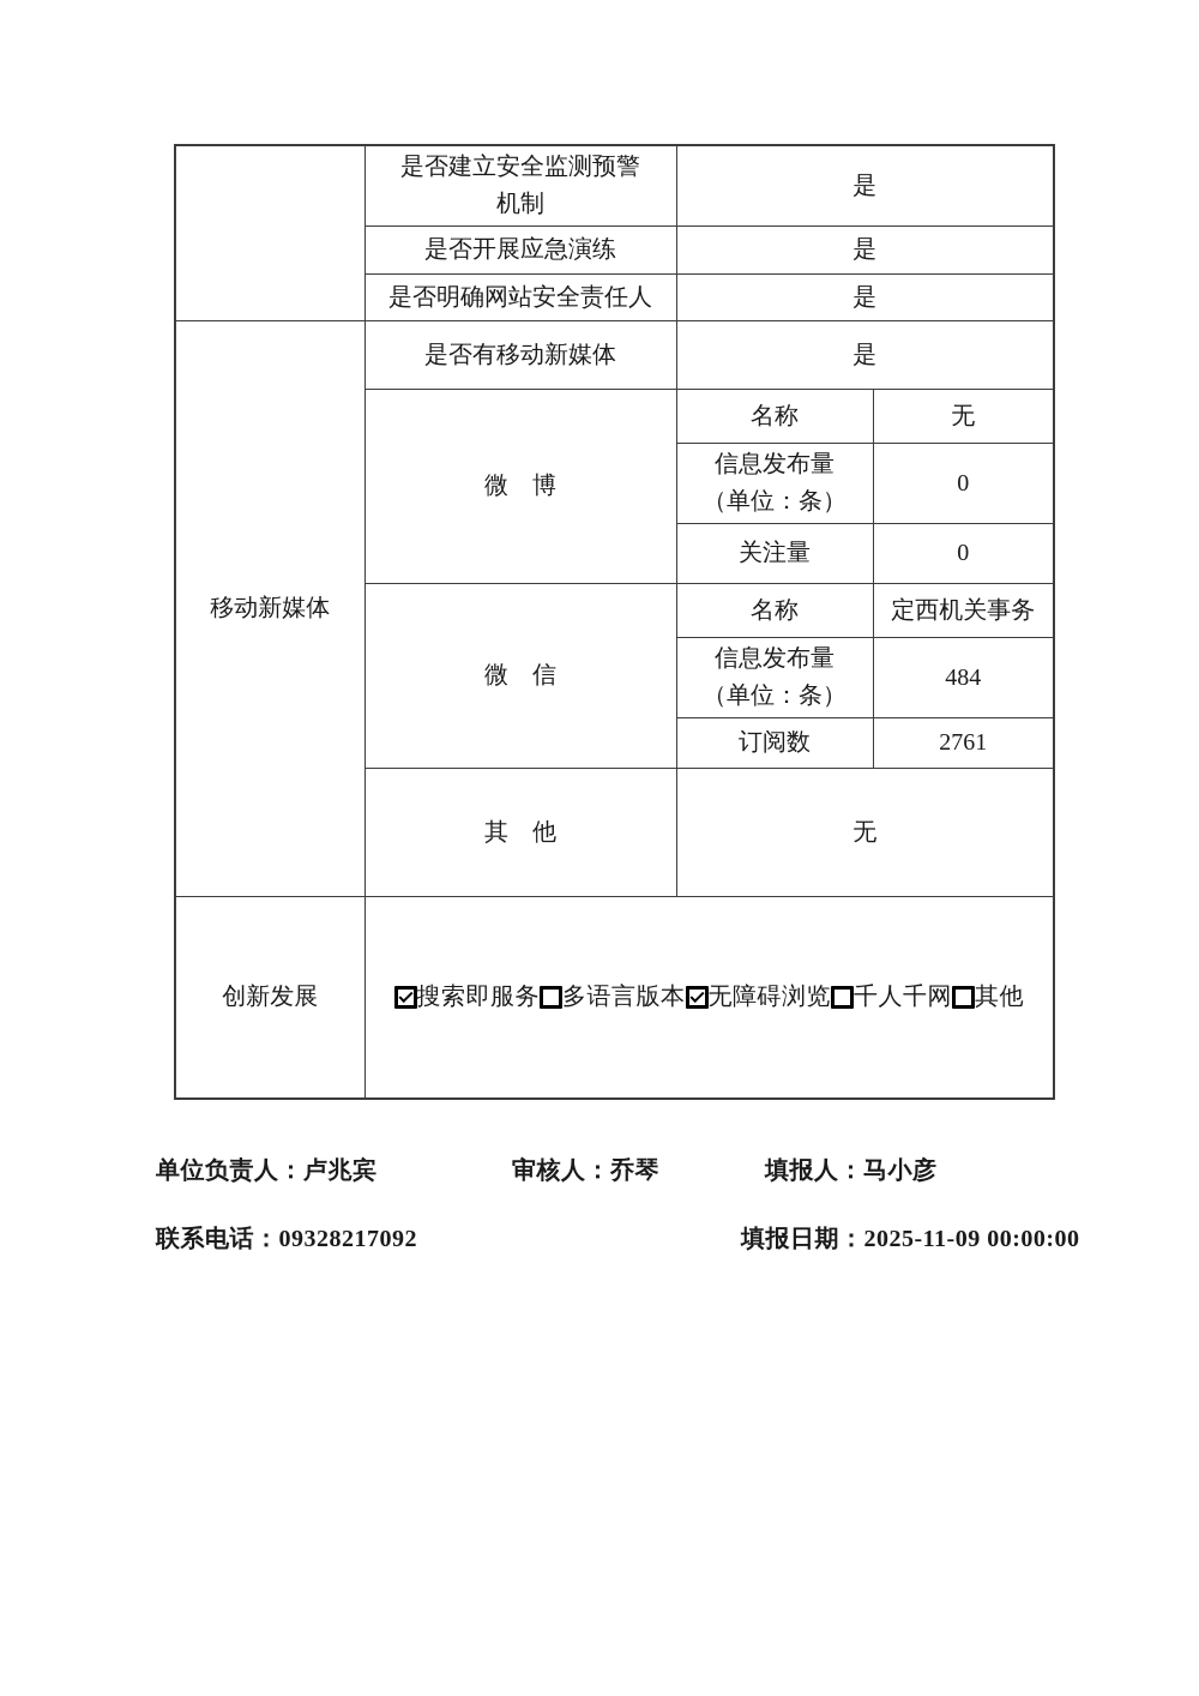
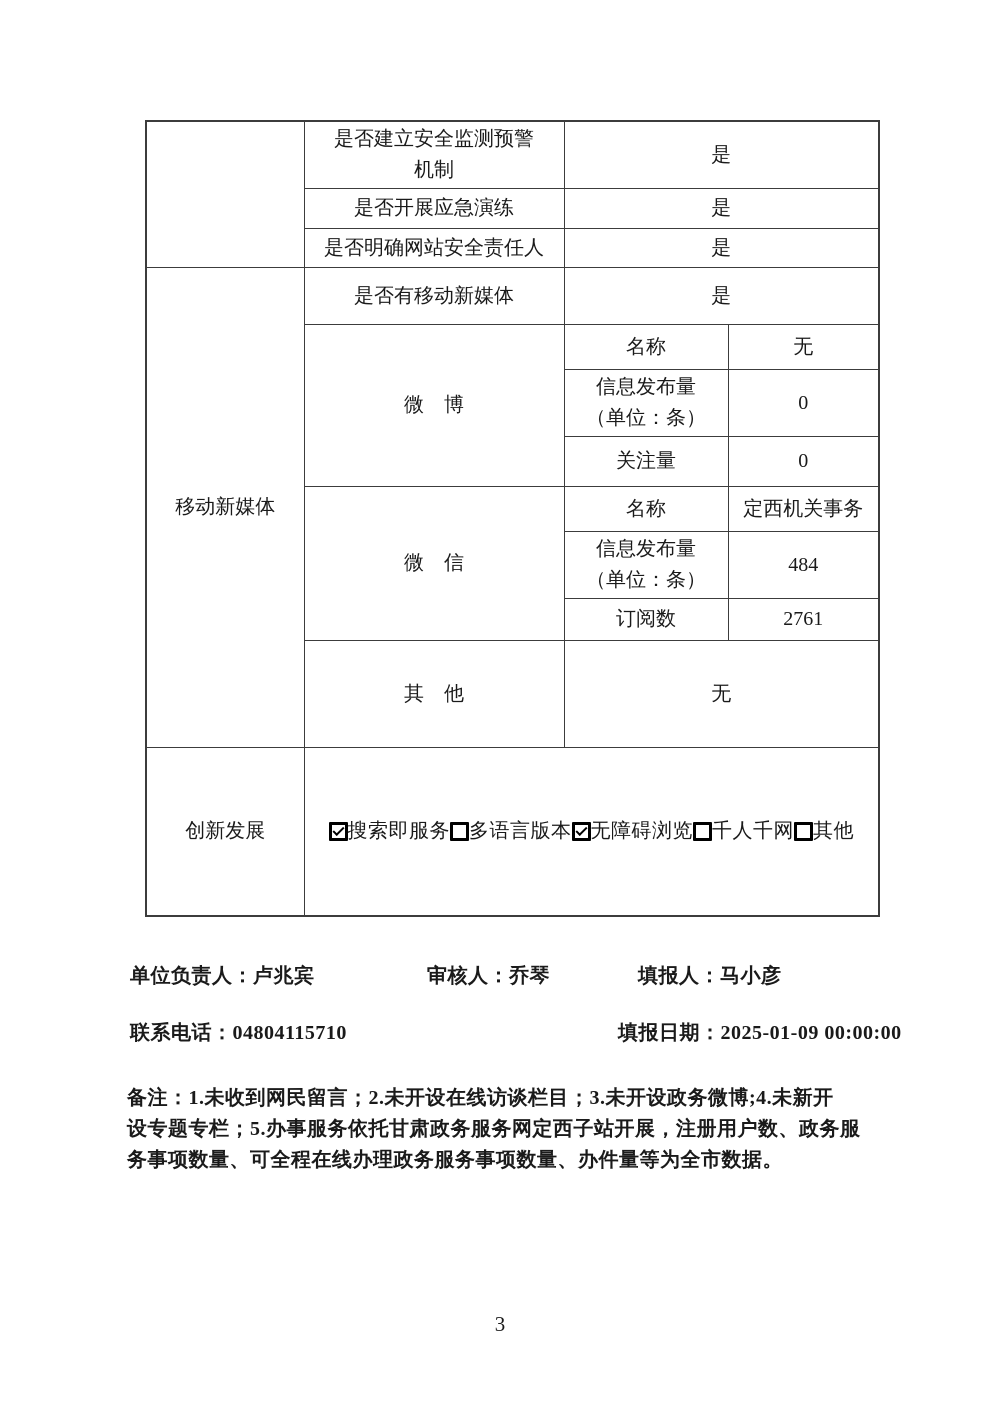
  	是否建立安全监测预警 机制	是
  是否开展应急演练	是
  是否明确网站安全责任人	是
  移动新媒体	是否有移动新媒体	是
  微 博	名称	无
  信息发布量 （单位：条）	0
  关注量	0
  微 信	名称	定西机关事务
  信息发布量 （单位：条）	484
  订阅数	2761
  其 他	无
  创新发展	搜索即服务 多语言版本 无障碍浏览 千人千网 其他
  单位负责人：卢兆宾
  审核人：乔琴
  填报人：马小彦
- 联系电话：09328217092
+ 联系电话：04804115710
- 填报日期：2025-11-09 00:00:00
+ 填报日期：2025-01-09 00:00:00
+ 备注：1.未收到网民留言；2.未开设在线访谈栏目；3.未开设政务微博;4.未新开
+ 设专题专栏；5.办事服务依托甘肃政务服务网定西子站开展，注册用户数、政务服
+ 务事项数量、可全程在线办理政务服务事项数量、办件量等为全市数据。
+ 3
